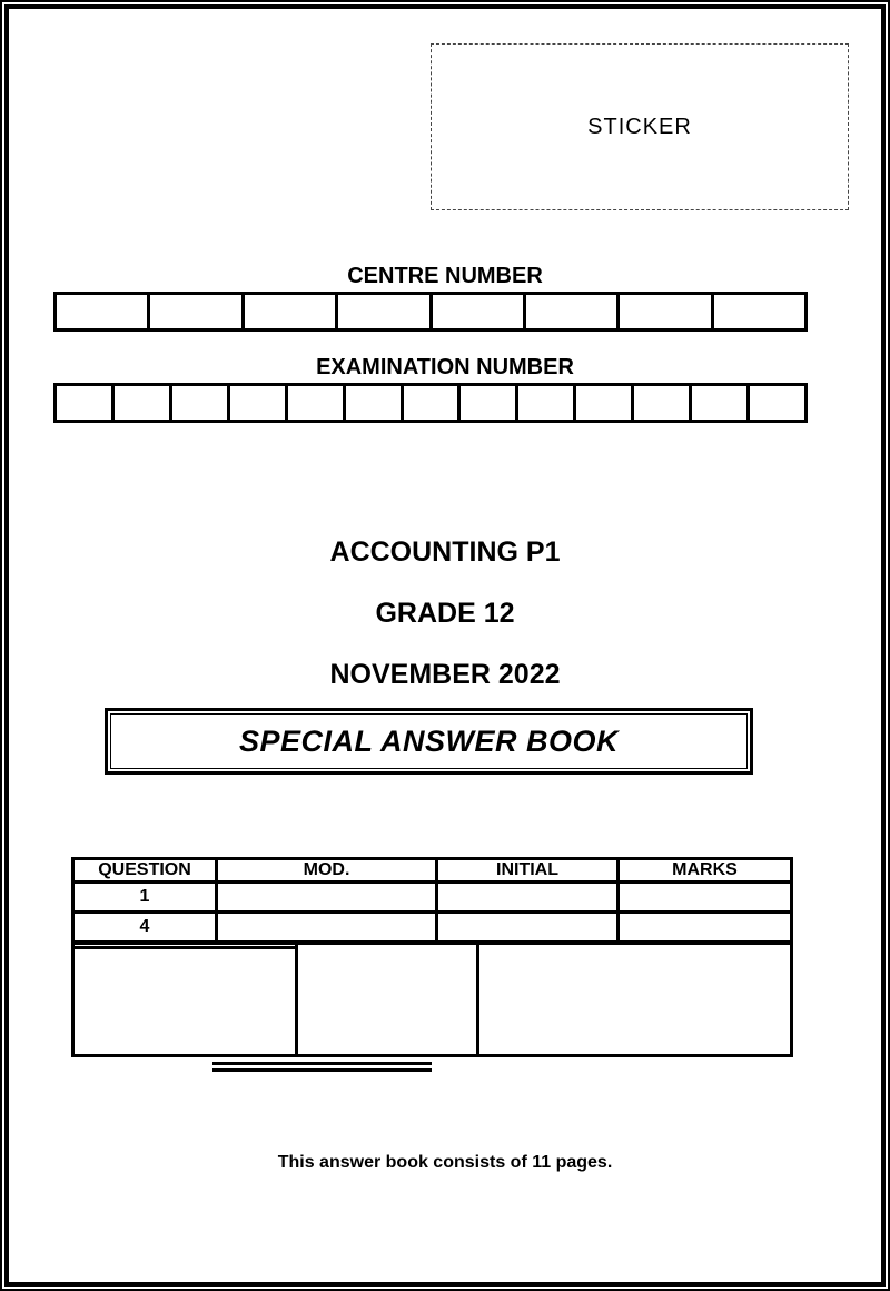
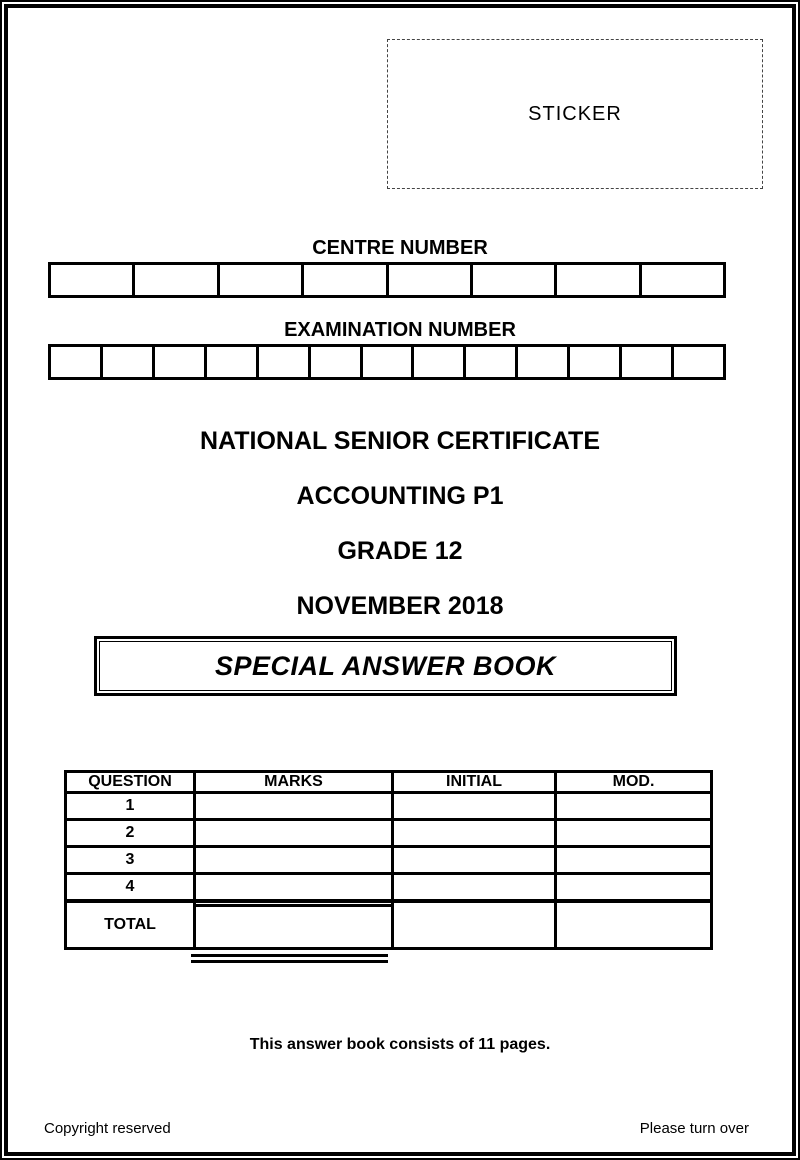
  STICKER
  CENTRE NUMBER
  EXAMINATION NUMBER
+ NATIONAL SENIOR CERTIFICATE
  ACCOUNTING P1
  GRADE 12
- NOVEMBER 2022
+ NOVEMBER 2018
  SPECIAL ANSWER BOOK
  QUESTION
- MOD.
+ MARKS
  INITIAL
- MARKS
+ MOD.
  1
+ 2
+ 3
  4
+ TOTAL
  This answer book consists of 11 pages.
+ Copyright reserved
+ Please turn over
